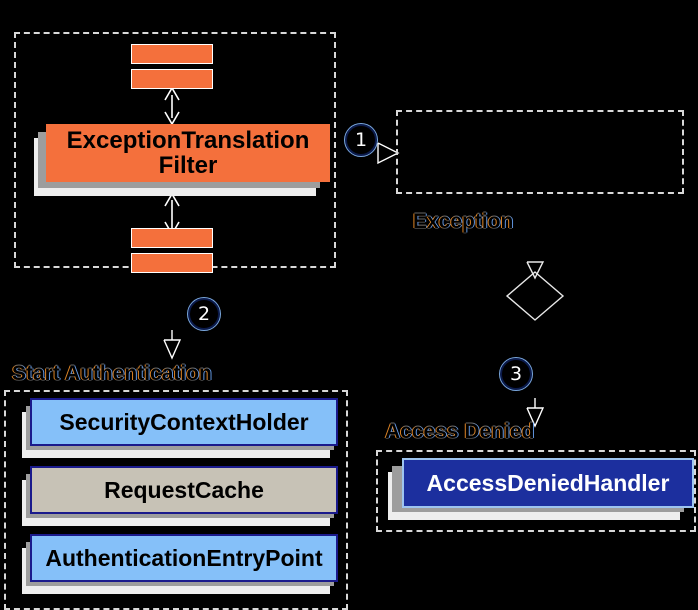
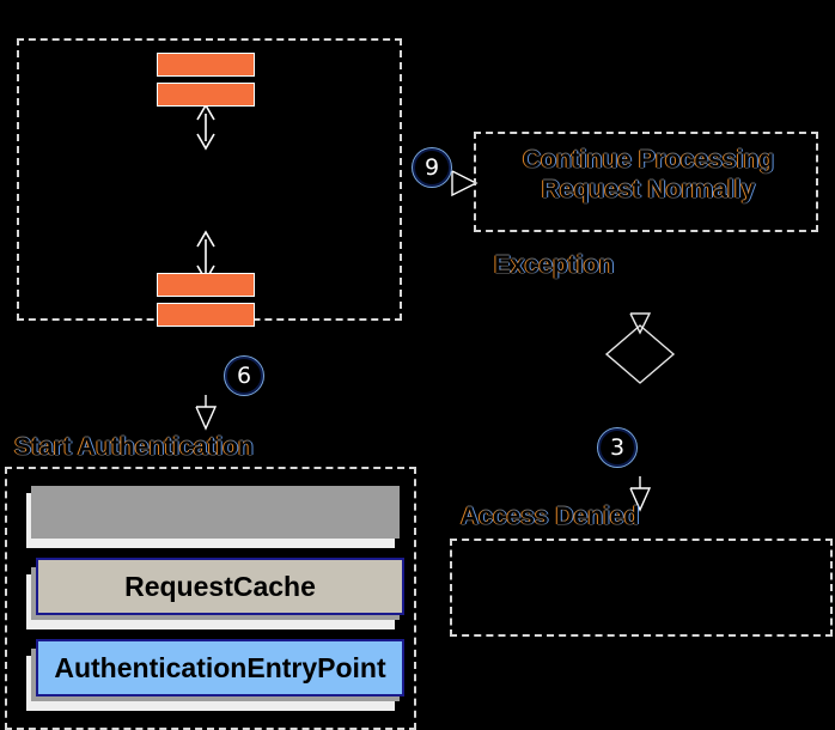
- ExceptionTranslation
- Filter
- 1
+ 9
+ Continue Processing
+ Request Normally
  Exception
- 2
+ 6
  Start Authentication
- SecurityContextHolder
  RequestCache
  AuthenticationEntryPoint
  3
  Access Denied
- AccessDeniedHandler
